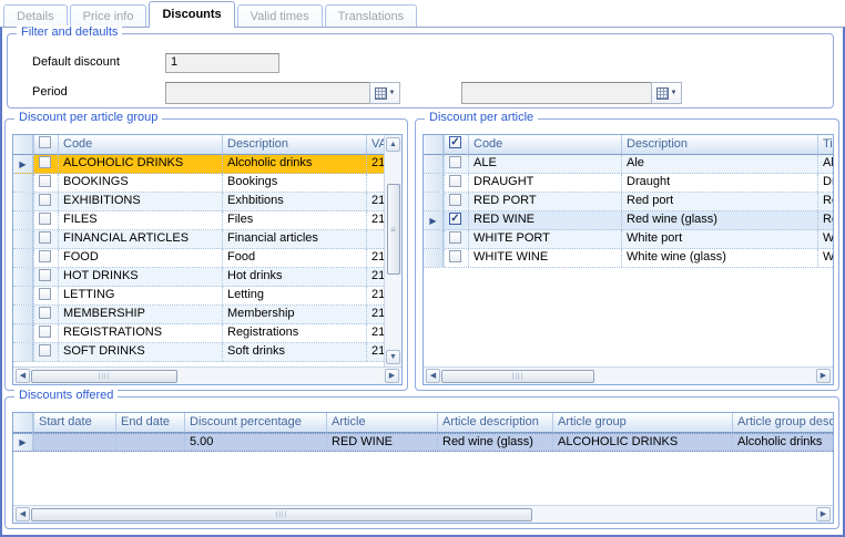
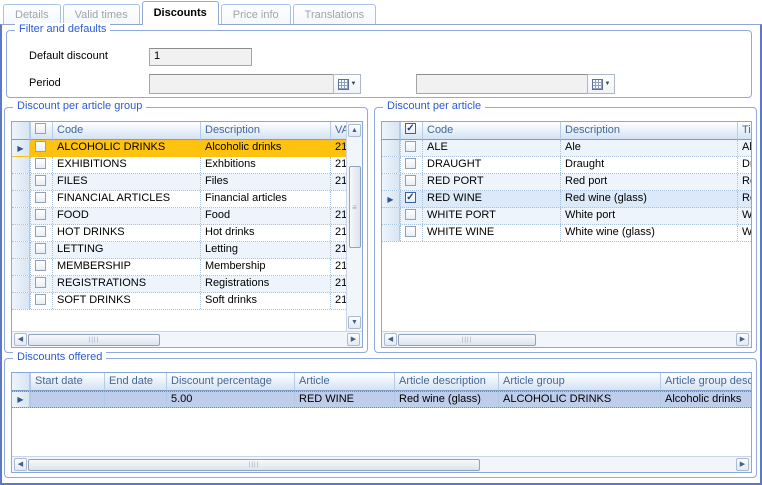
  Details
- Price info
+ Valid times
  Discounts
- Valid times
+ Price info
  Translations
  Filter and defaults
  Default discount
  1
  Period
  Discount per article group
  Code
  Description
  ▶
  ALCOHOLIC DRINKS
  Alcoholic drinks
  21
- BOOKINGS
- Bookings
  EXHIBITIONS
  Exhbitions
  21
  FILES
  Files
  21
  FINANCIAL ARTICLES
  Financial articles
  FOOD
  Food
  21
  HOT DRINKS
  Hot drinks
  21
  LETTING
  Letting
  21
  MEMBERSHIP
  Membership
  21
  REGISTRATIONS
  Registrations
  21
  SOFT DRINKS
  Soft drinks
  21
  ≡
  Discount per article
  ✓
  Code
  Description
  Ti
  ALE
  Ale
  Al
  DRAUGHT
  Draught
  RED PORT
  Red port
  ▶
  ✓
  RED WINE
  Red wine (glass)
  WHITE PORT
  White port
  W
  WHITE WINE
  White wine (glass)
  W
  Discounts offered
  Start date
  End date
  Discount percentage
  Article
  Article description
  Article group
  ▶
  5.00
  RED WINE
  Red wine (glass)
  ALCOHOLIC DRINKS
  Alcoholic drinks
